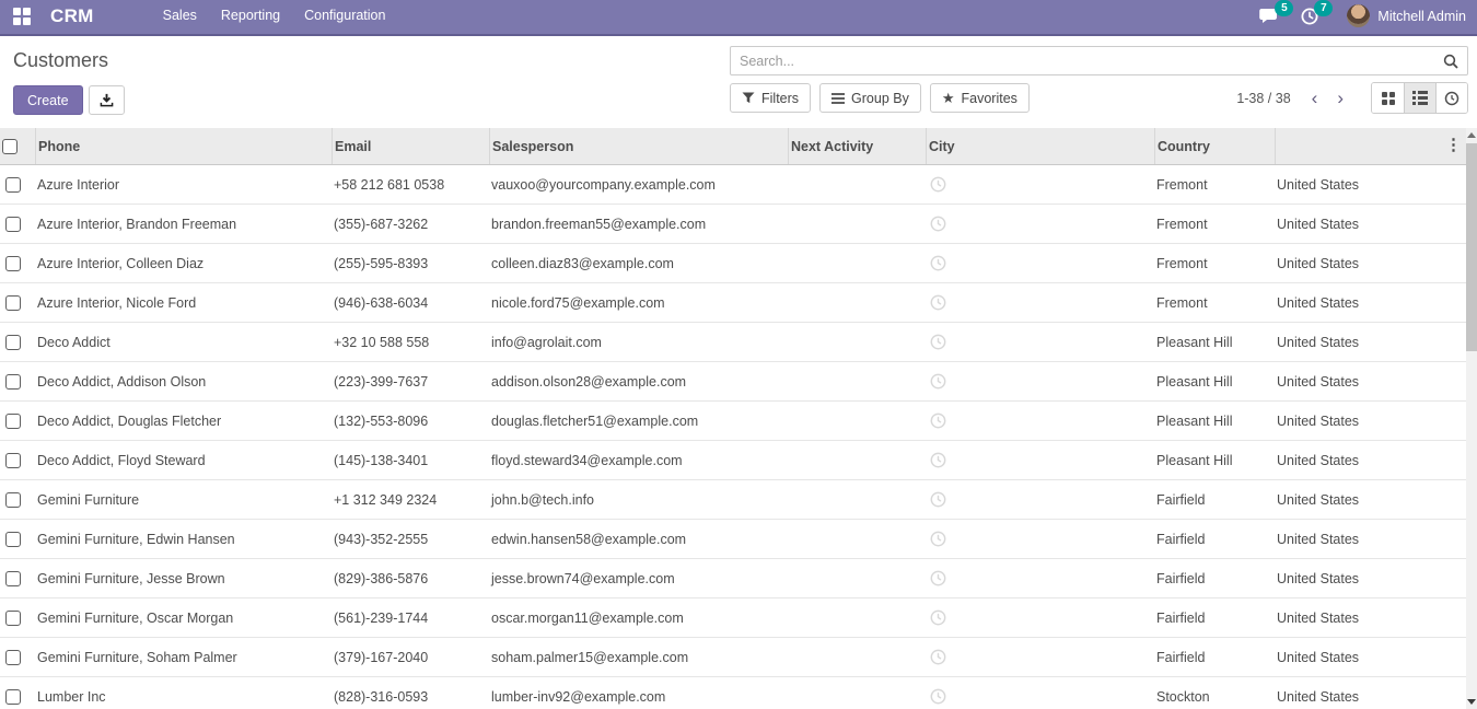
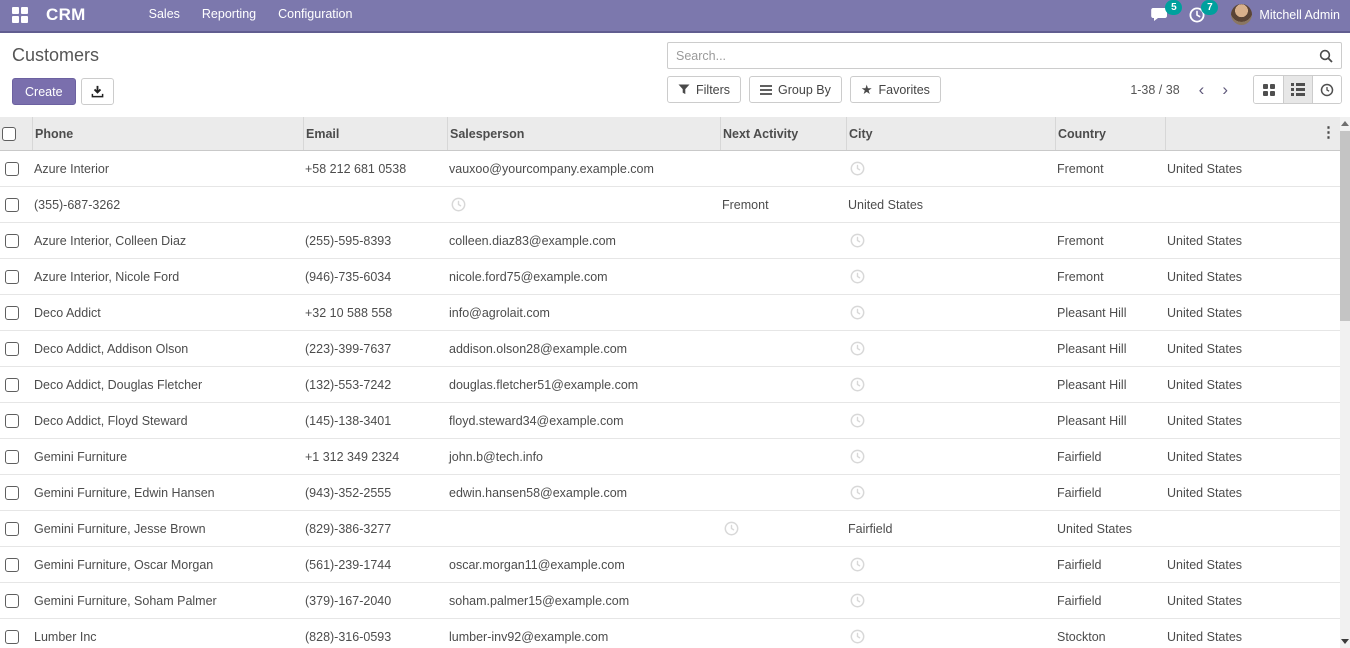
  CRM
  Sales
  Reporting
  Configuration
  5
  7
  Mitchell Admin
  Customers
  Create
  Search...
  Filters
  Group By
  ★
  Favorites
  1-38 / 38
  ‹
  ›
  Phone
  Email
  Salesperson
  Next Activity
  City
  Country
  Azure Interior
  +58 212 681 0538
  vauxoo@yourcompany.example.com
  Fremont
  United States
- Azure Interior, Brandon Freeman
  (355)-687-3262
- brandon.freeman55@example.com
  Fremont
  United States
  Azure Interior, Colleen Diaz
  (255)-595-8393
  colleen.diaz83@example.com
  Fremont
  United States
  Azure Interior, Nicole Ford
- (946)-638-6034
+ (946)-735-6034
  nicole.ford75@example.com
  Fremont
  United States
  Deco Addict
  +32 10 588 558
  info@agrolait.com
  Pleasant Hill
  United States
  Deco Addict, Addison Olson
  (223)-399-7637
  addison.olson28@example.com
  Pleasant Hill
  United States
  Deco Addict, Douglas Fletcher
- (132)-553-8096
+ (132)-553-7242
  douglas.fletcher51@example.com
  Pleasant Hill
  United States
  Deco Addict, Floyd Steward
  (145)-138-3401
  floyd.steward34@example.com
  Pleasant Hill
  United States
  Gemini Furniture
  +1 312 349 2324
  john.b@tech.info
  Fairfield
  United States
  Gemini Furniture, Edwin Hansen
  (943)-352-2555
  edwin.hansen58@example.com
  Fairfield
  United States
  Gemini Furniture, Jesse Brown
- (829)-386-5876
+ (829)-386-3277
- jesse.brown74@example.com
  Fairfield
  United States
  Gemini Furniture, Oscar Morgan
  (561)-239-1744
  oscar.morgan11@example.com
  Fairfield
  United States
  Gemini Furniture, Soham Palmer
  (379)-167-2040
  soham.palmer15@example.com
  Fairfield
  United States
  Lumber Inc
  (828)-316-0593
  lumber-inv92@example.com
  Stockton
  United States
  ⋮
